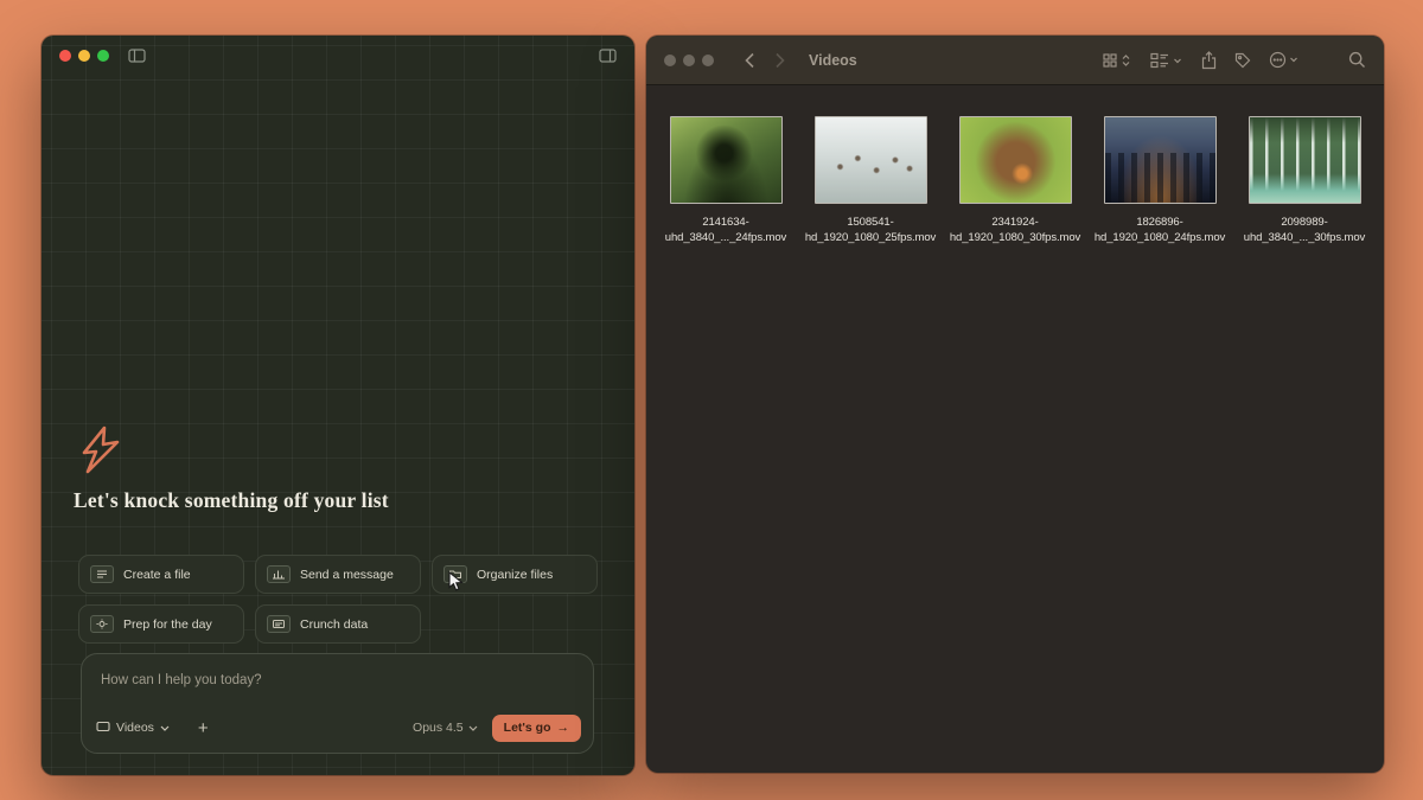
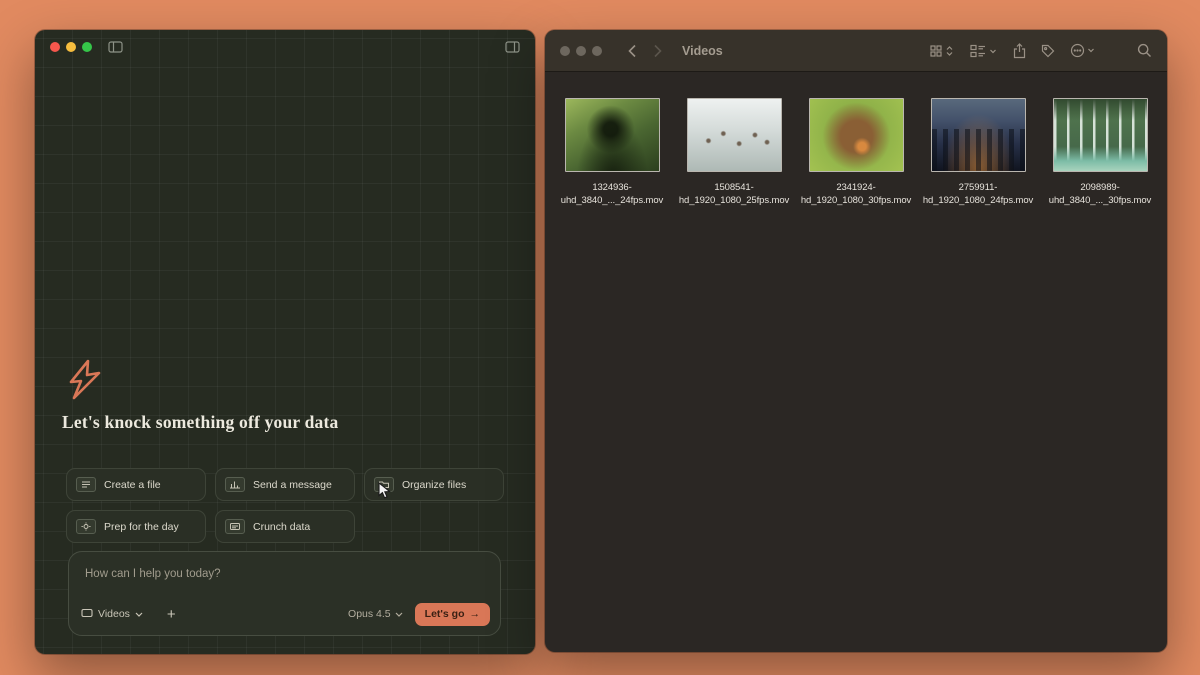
- Let's knock something off your list
+ Let's knock something off your data
  Create a file
  Send a message
  Organize files
  Prep for the day
  Crunch data
  How can I help you today?
  Videos
  +
  Opus 4.5
  Let's go
  →
  Videos
- 2141634-
+ 1324936-
  uhd_3840_..._24fps.mov
  1508541-
  hd_1920_1080_25fps.mov
  2341924-
  hd_1920_1080_30fps.mov
- 1826896-
+ 2759911-
  hd_1920_1080_24fps.mov
  2098989-
  uhd_3840_..._30fps.mov
